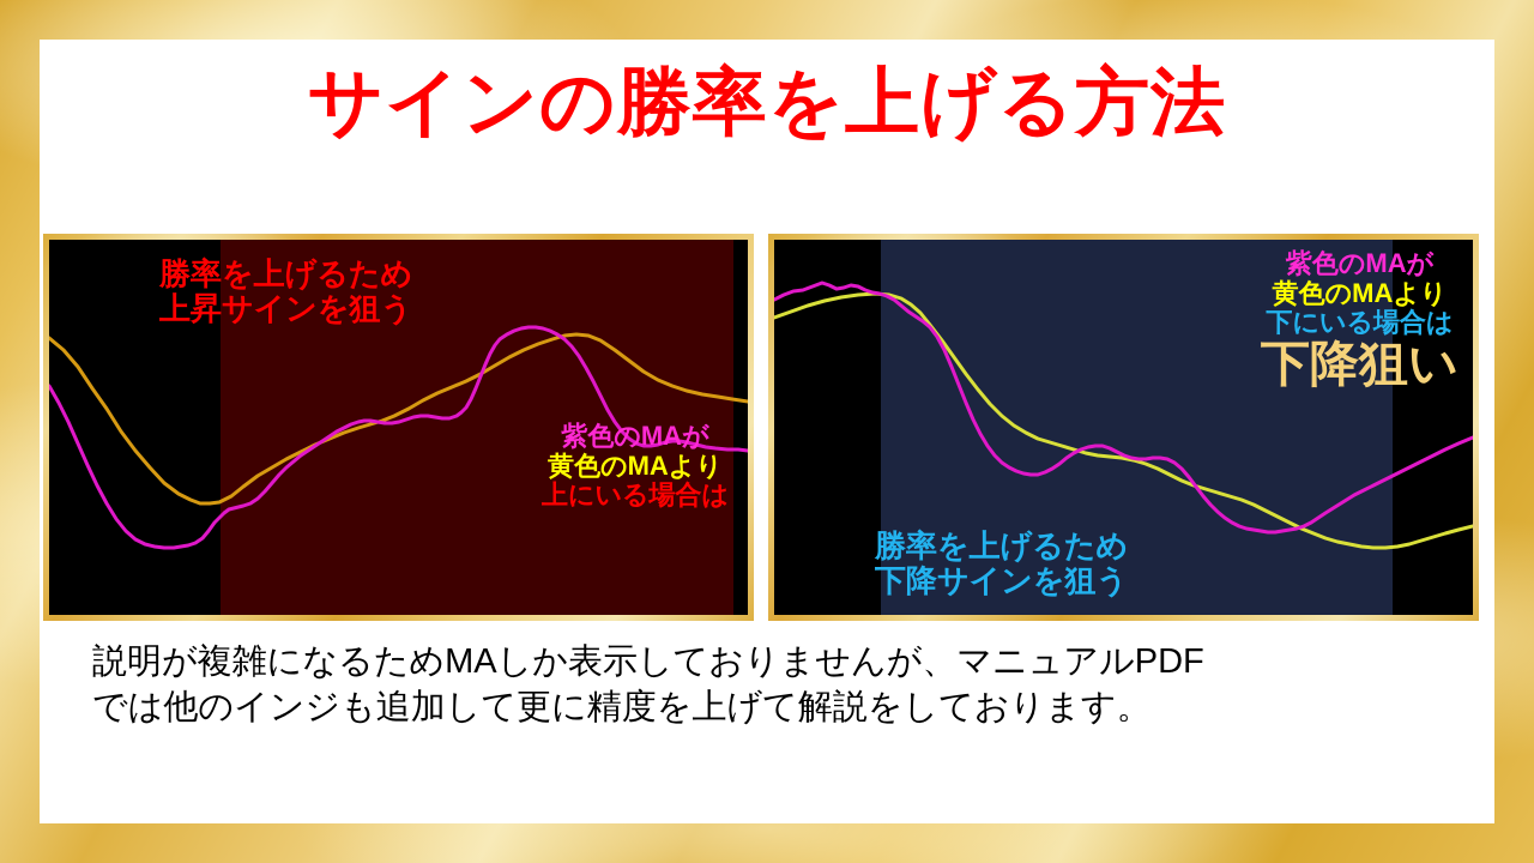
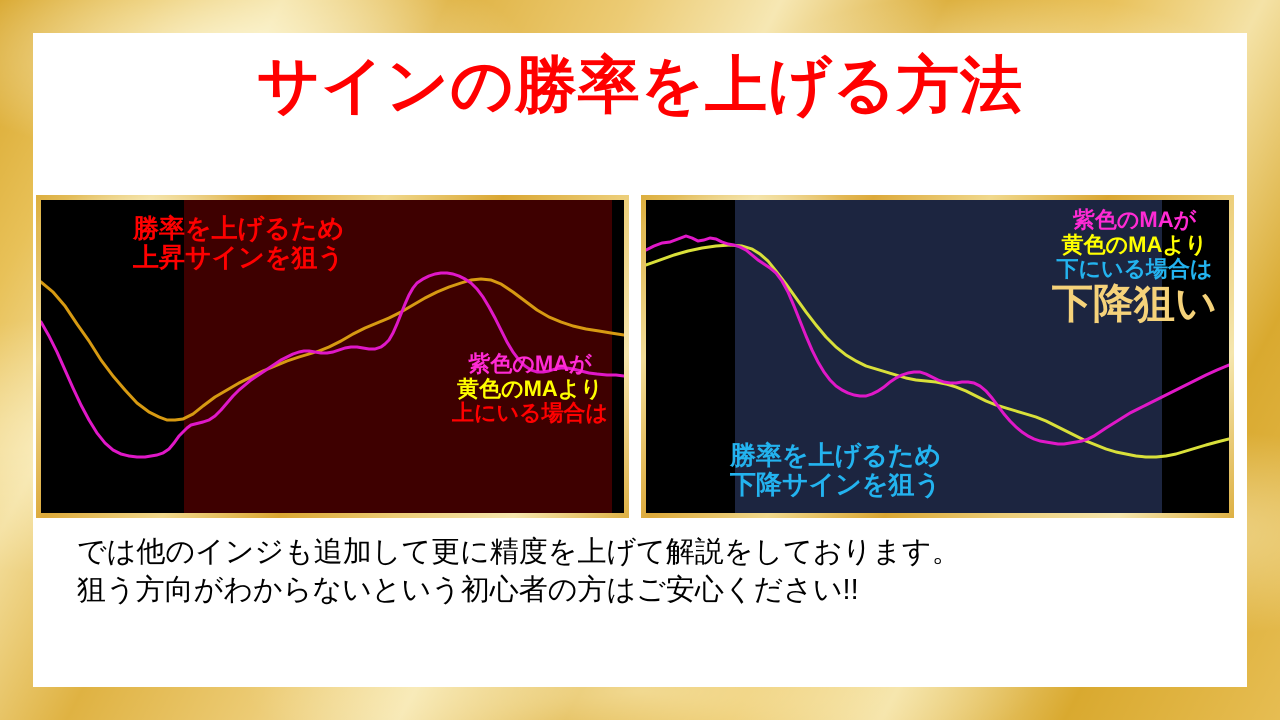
  サインの勝率を上げる方法
  勝率を上げるため
  上昇サインを狙う
  紫色のMAが
  黄色のMAより
  上にいる場合は
  紫色のMAが
  黄色のMAより
  下にいる場合は
  下降狙い
  勝率を上げるため
  下降サインを狙う
- 説明が複雑になるためMAしか表示しておりませんが、マニュアルPDF
  では他のインジも追加して更に精度を上げて解説をしております。
+ 狙う方向がわからないという初心者の方はご安心ください!!
